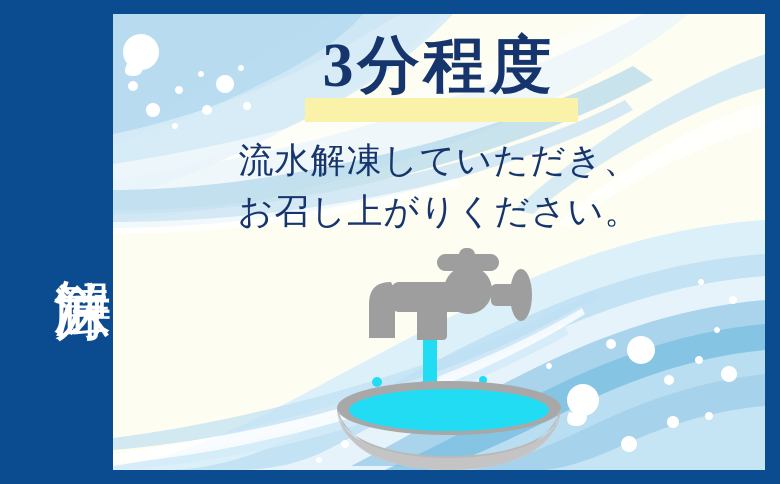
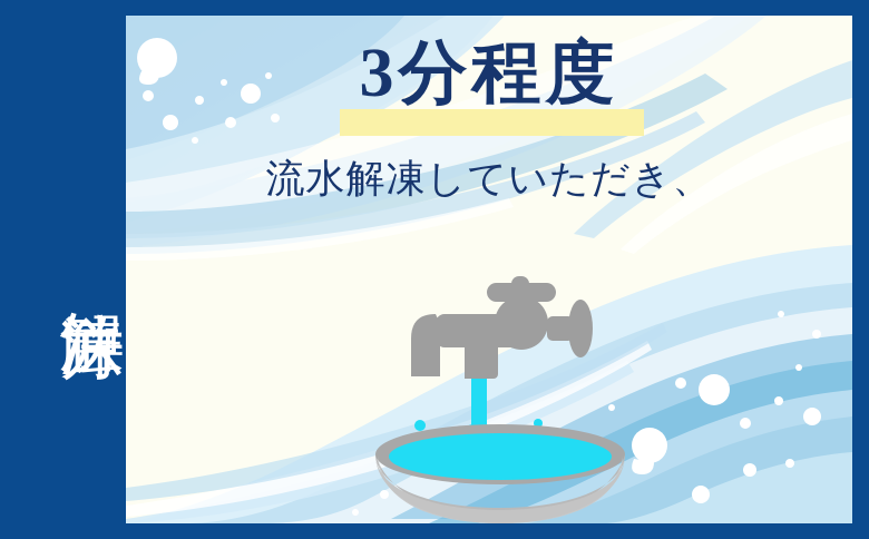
  3分程度
  流水解凍していただき、
- お召し上がりください。
